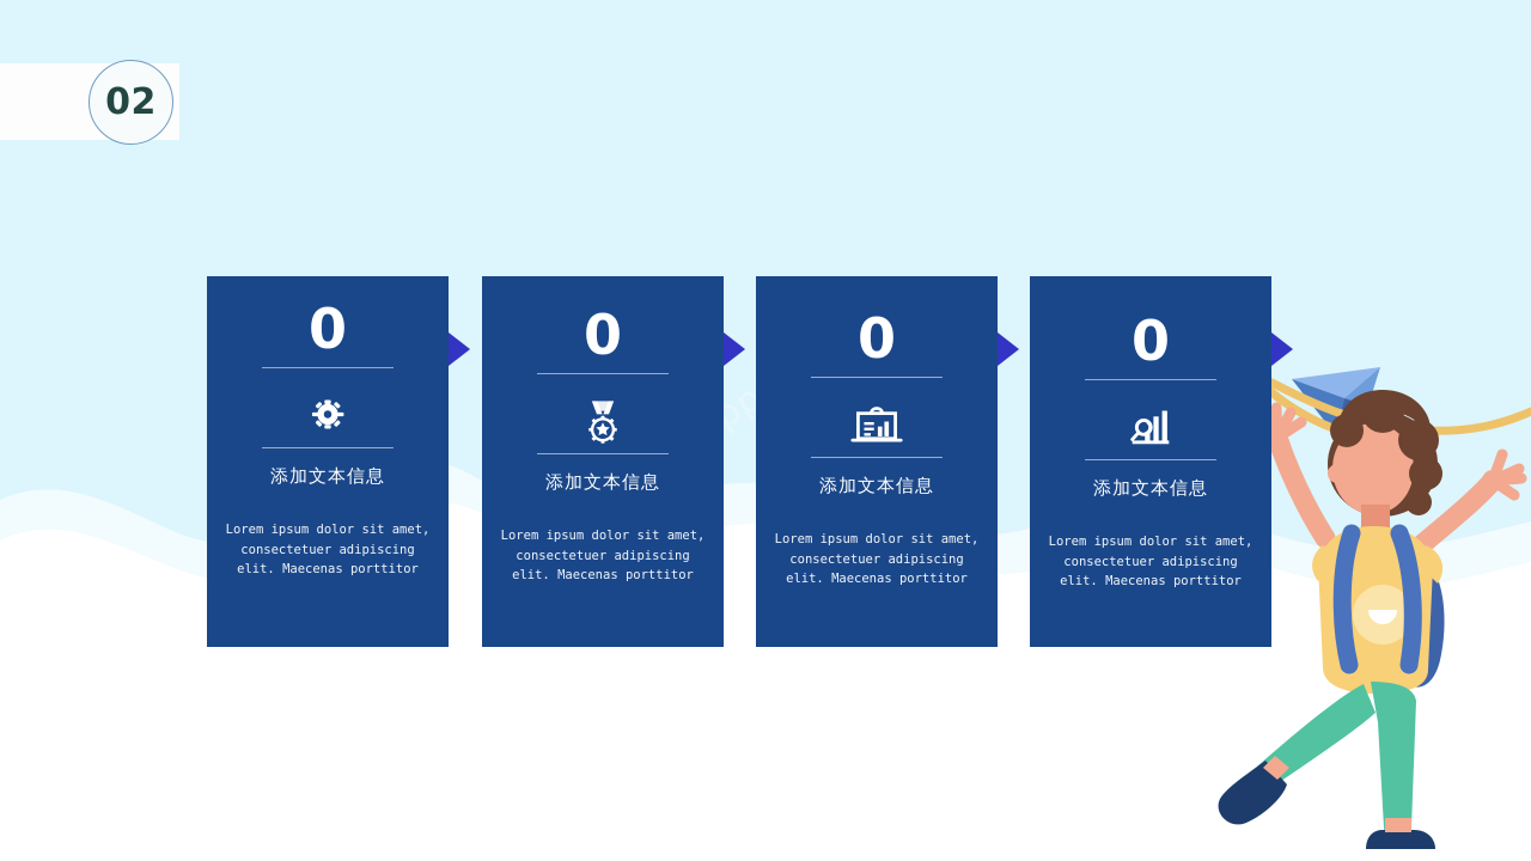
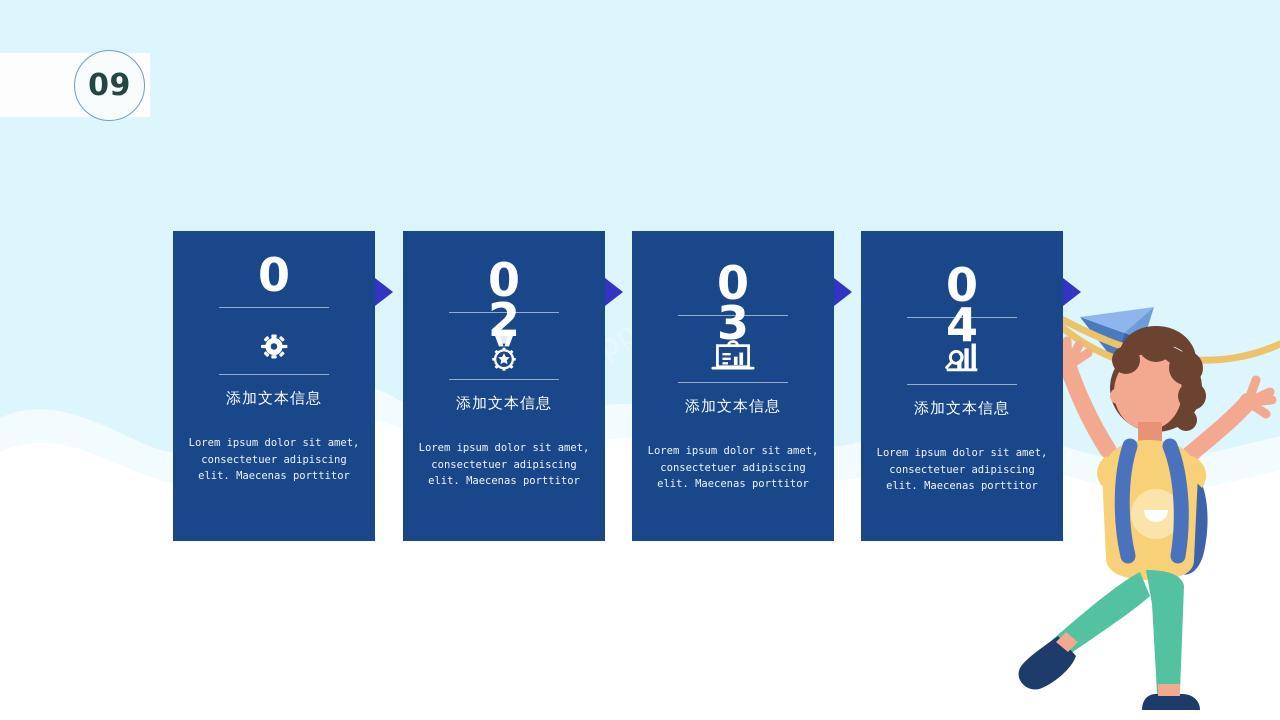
- 02
+ 09
  0
  添加文本信息
  Lorem ipsum dolor sit amet, consectetuer adipiscing elit. Maecenas porttitor
  0
+ 2
  添加文本信息
  Lorem ipsum dolor sit amet, consectetuer adipiscing elit. Maecenas porttitor
  0
+ 3
  添加文本信息
  Lorem ipsum dolor sit amet, consectetuer adipiscing elit. Maecenas porttitor
  0
+ 4
  添加文本信息
  Lorem ipsum dolor sit amet, consectetuer adipiscing elit. Maecenas porttitor
